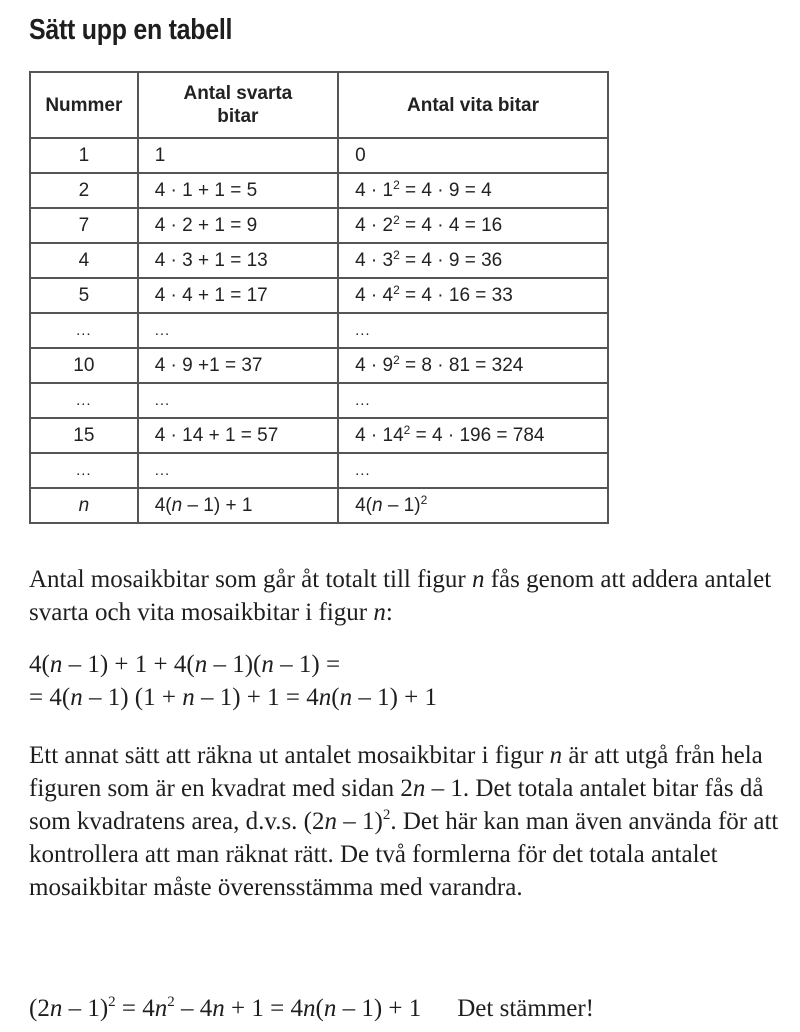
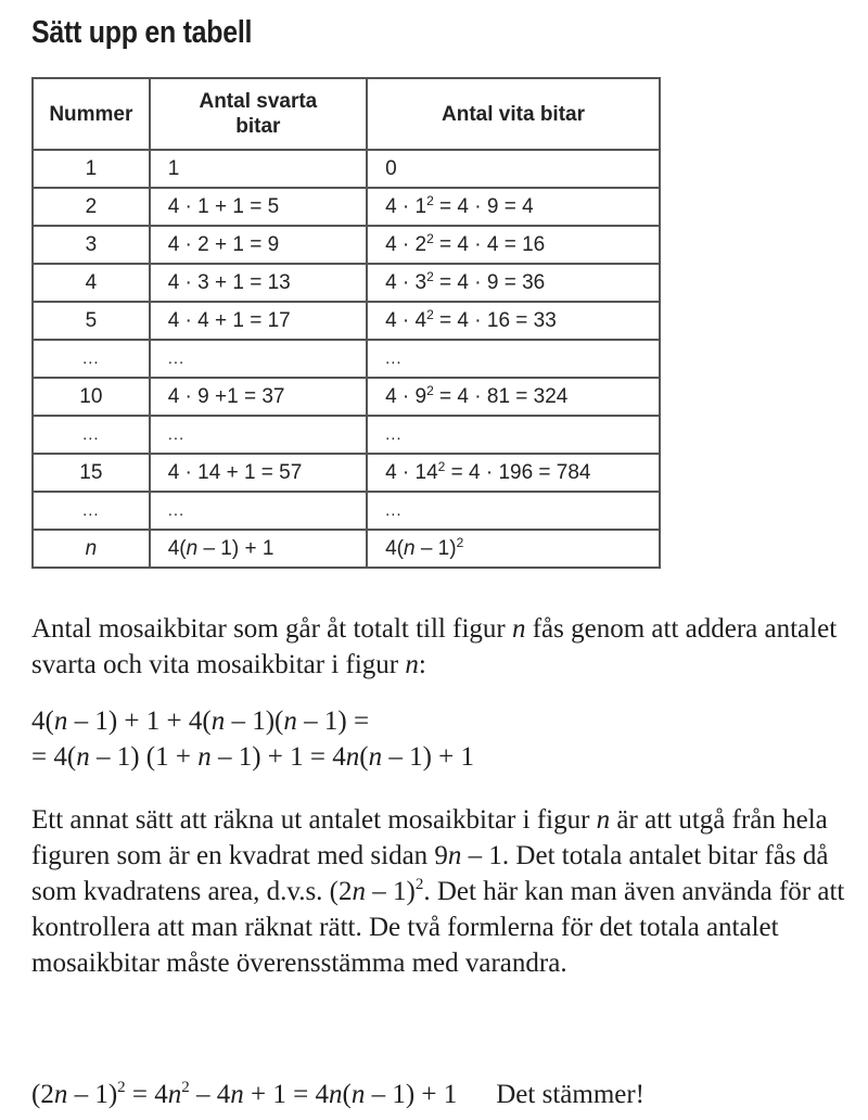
  Sätt upp en tabell
  Nummer	Antal svarta bitar	Antal vita bitar
  1	1	0
  2	4 · 1 + 1 = 5	4 · 12 = 4 · 9 = 4
- 7	4 · 2 + 1 = 9	4 · 22 = 4 · 4 = 16
+ 3	4 · 2 + 1 = 9	4 · 22 = 4 · 4 = 16
  4	4 · 3 + 1 = 13	4 · 32 = 4 · 9 = 36
  5	4 · 4 + 1 = 17	4 · 42 = 4 · 16 = 33
  ...	...	...
- 10	4 · 9 +1 = 37	4 · 92 = 8 · 81 = 324
+ 10	4 · 9 +1 = 37	4 · 92 = 4 · 81 = 324
  ...	...	...
  15	4 · 14 + 1 = 57	4 · 142 = 4 · 196 = 784
  ...	...	...
  n	4(n – 1) + 1	4(n – 1)2
  Antal mosaikbitar som går åt totalt till figur n fås genom att addera antalet svarta och vita mosaikbitar i figur n:
  4(n – 1) + 1 + 4(n – 1)(n – 1) =
  = 4(n – 1) (1 + n – 1) + 1 = 4n(n – 1) + 1
- Ett annat sätt att räkna ut antalet mosaikbitar i figur n är att utgå från hela figuren som är en kvadrat med sidan 2n – 1. Det totala antalet bitar fås då som kvadratens area, d.v.s. (2n – 1)2. Det här kan man även använda för att kontrollera att man räknat rätt. De två formlerna för det totala antalet mosaikbitar måste överensstämma med varandra.
+ Ett annat sätt att räkna ut antalet mosaikbitar i figur n är att utgå från hela figuren som är en kvadrat med sidan 9n – 1. Det totala antalet bitar fås då som kvadratens area, d.v.s. (2n – 1)2. Det här kan man även använda för att kontrollera att man räknat rätt. De två formlerna för det totala antalet mosaikbitar måste överensstämma med varandra.
  (2n – 1)2 = 4n2 – 4n + 1 = 4n(n – 1) + 1 Det stämmer!
